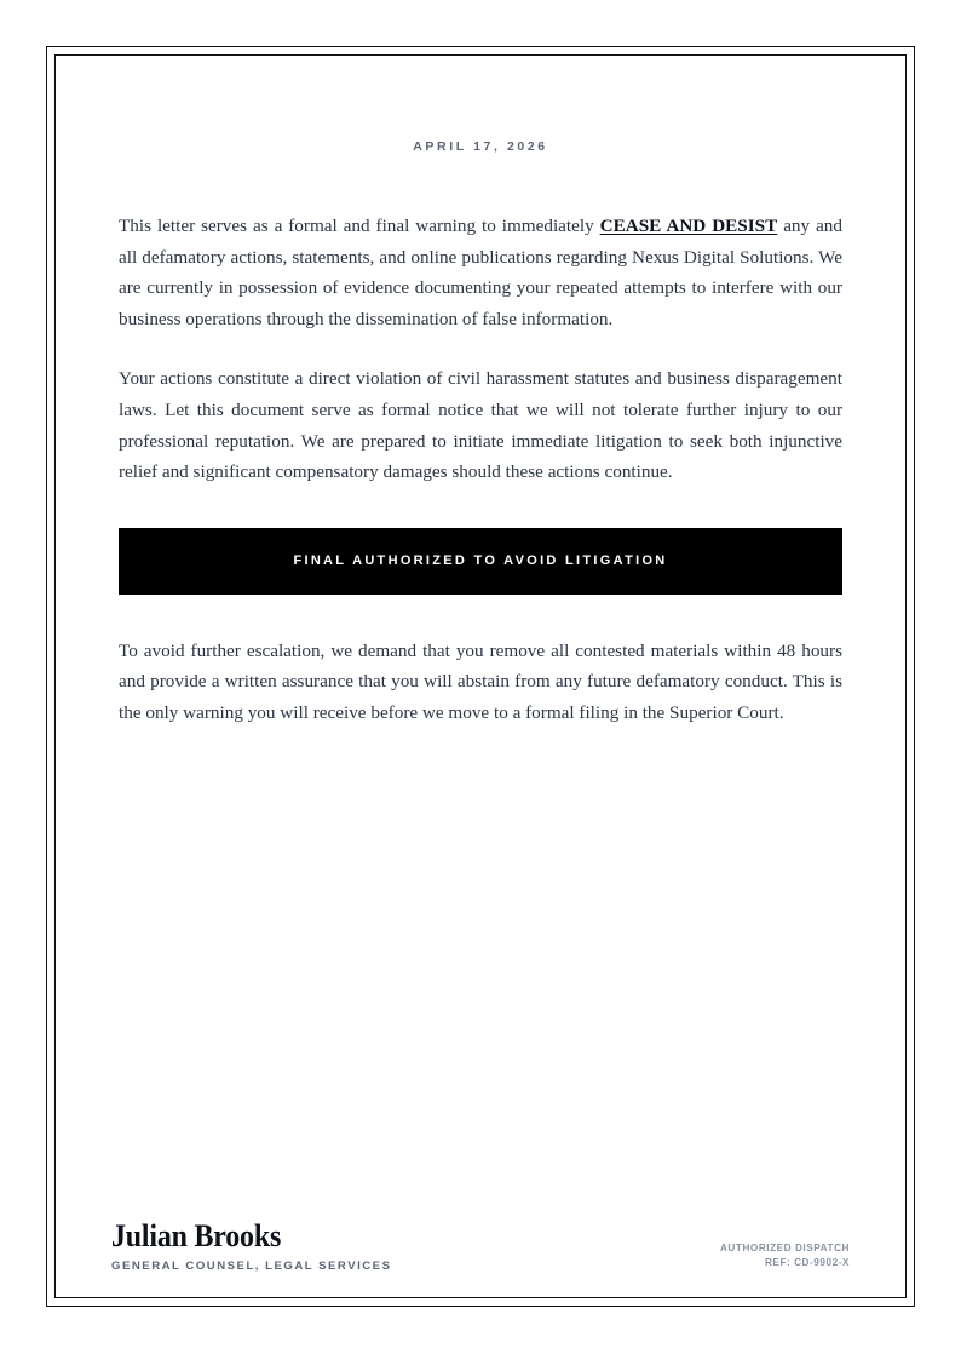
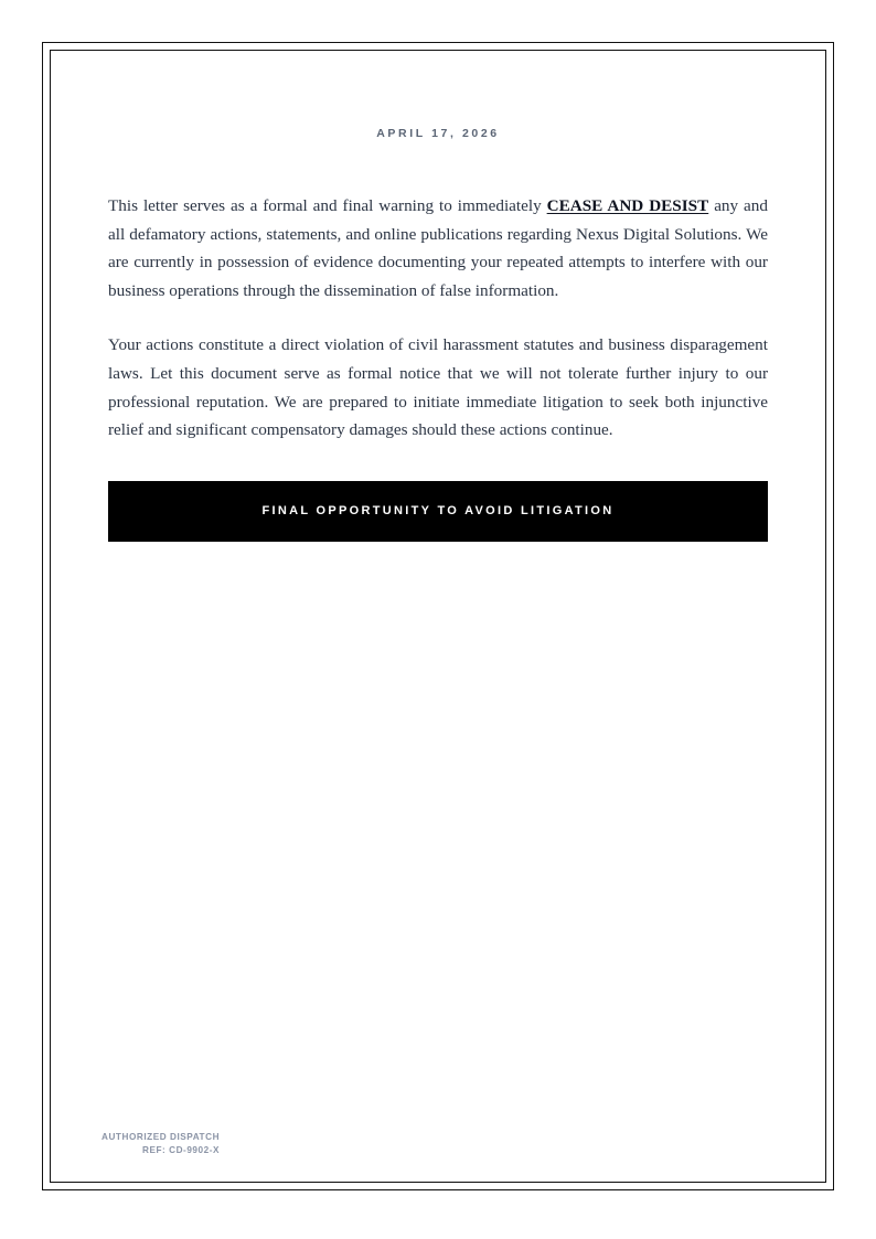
  APRIL 17, 2026
  This letter serves as a formal and final warning to immediately CEASE AND DESIST any and all defamatory actions, statements, and online publications regarding Nexus Digital Solutions. We are currently in possession of evidence documenting your repeated attempts to interfere with our business operations through the dissemination of false information.
  Your actions constitute a direct violation of civil harassment statutes and business disparagement laws. Let this document serve as formal notice that we will not tolerate further injury to our professional reputation. We are prepared to initiate immediate litigation to seek both injunctive relief and significant compensatory damages should these actions continue.
- FINAL AUTHORIZED TO AVOID LITIGATION
+ FINAL OPPORTUNITY TO AVOID LITIGATION
- To avoid further escalation, we demand that you remove all contested materials within 48 hours and provide a written assurance that you will abstain from any future defamatory conduct. This is the only warning you will receive before we move to a formal filing in the Superior Court.
- Julian Brooks
- GENERAL COUNSEL, LEGAL SERVICES
  AUTHORIZED DISPATCH
  REF: CD-9902-X
